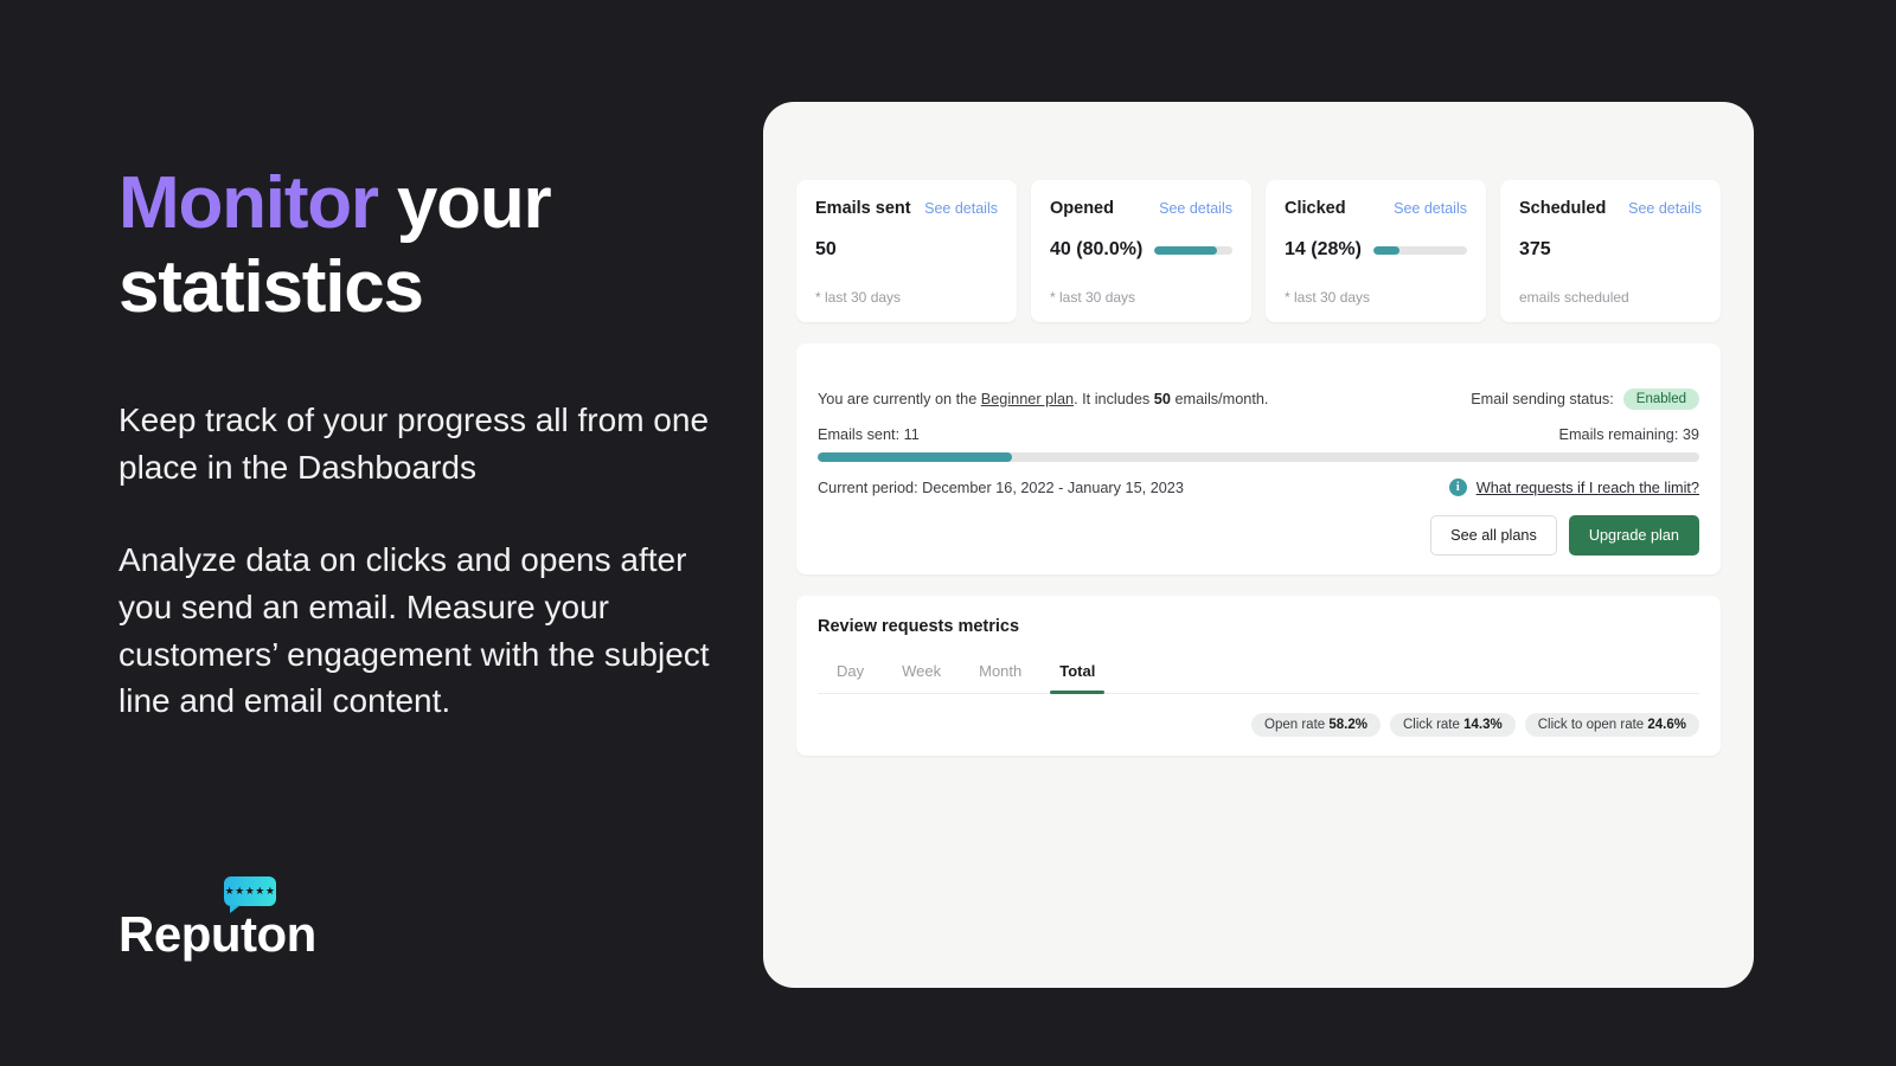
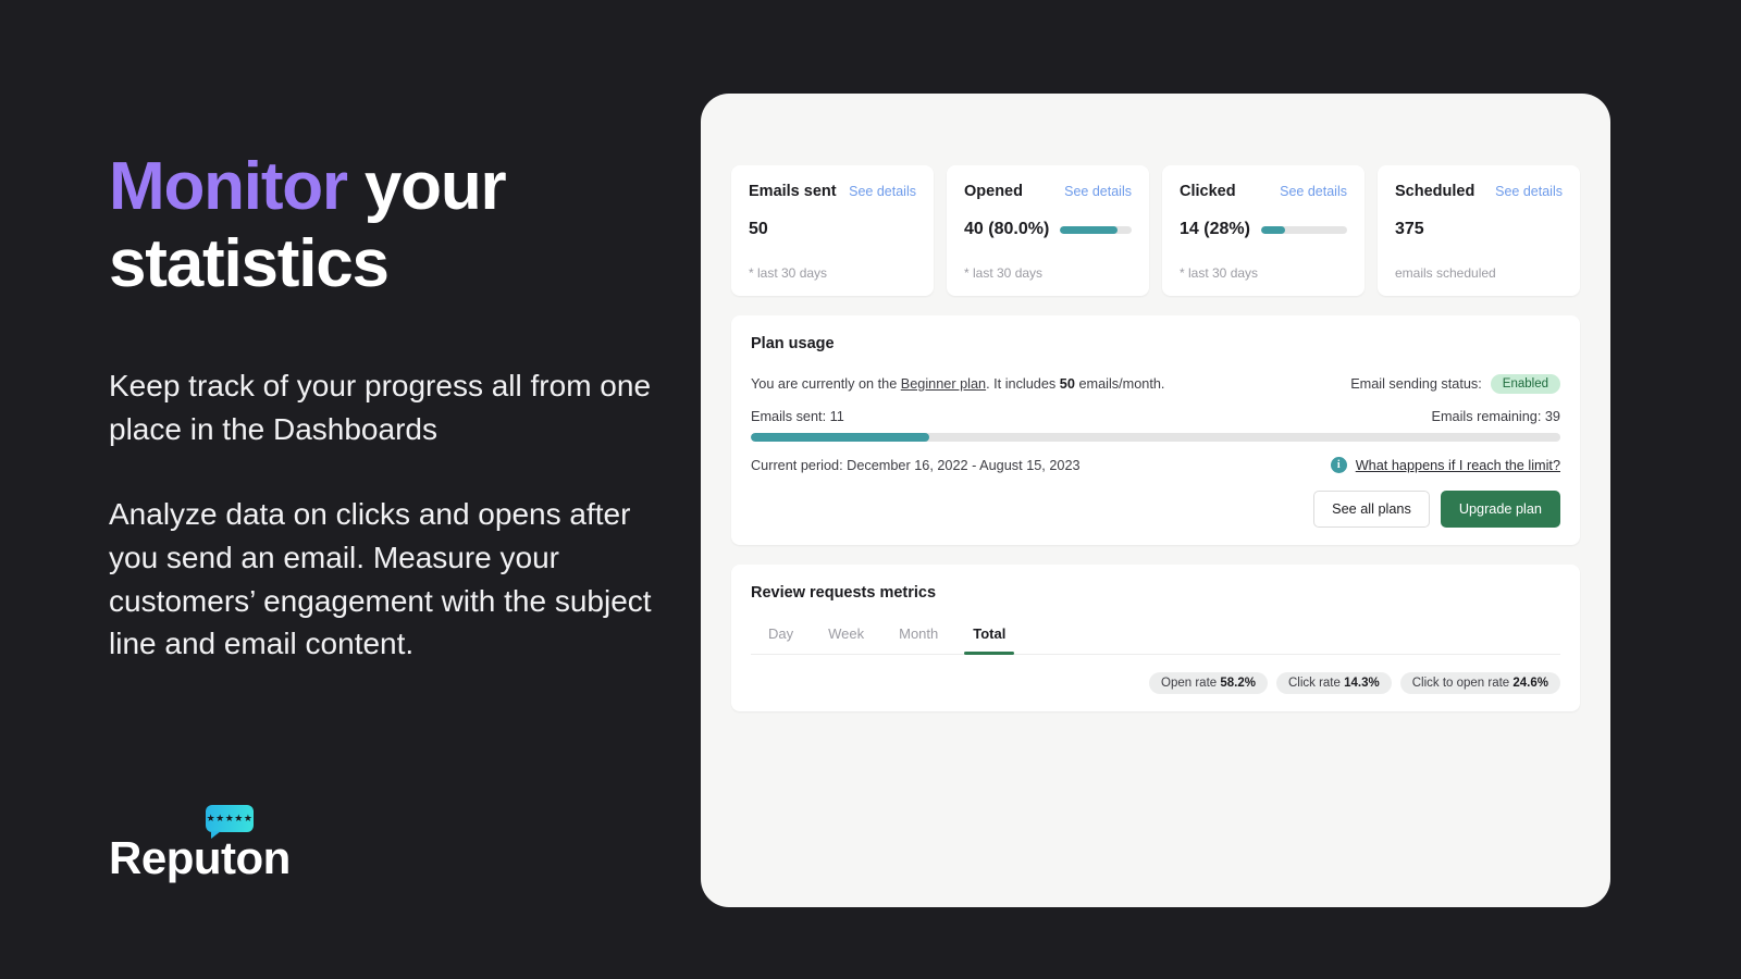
  Monitor your statistics
  Keep track of your progress all from one place in the Dashboards
  Analyze data on clicks and opens after you send an email. Measure your customers’ engagement with the subject line and email content.
  ★★★★★
  Reputon
  Emails sent
  See details
  50
  * last 30 days
  Opened
  See details
  40 (80.0%)
  * last 30 days
  Clicked
  See details
  14 (28%)
  * last 30 days
  Scheduled
  See details
  375
  emails scheduled
+ Plan usage
  You are currently on the Beginner plan. It includes 50 emails/month.
  Email sending status:
  Enabled
  Emails sent: 11
  Emails remaining: 39
- Current period: December 16, 2022 - January 15, 2023
+ Current period: December 16, 2022 - August 15, 2023
  i
- What requests if I reach the limit?
+ What happens if I reach the limit?
  See all plans
  Upgrade plan
  Review requests metrics
  Day
  Week
  Month
  Total
  Open rate 58.2%
  Click rate 14.3%
  Click to open rate 24.6%
